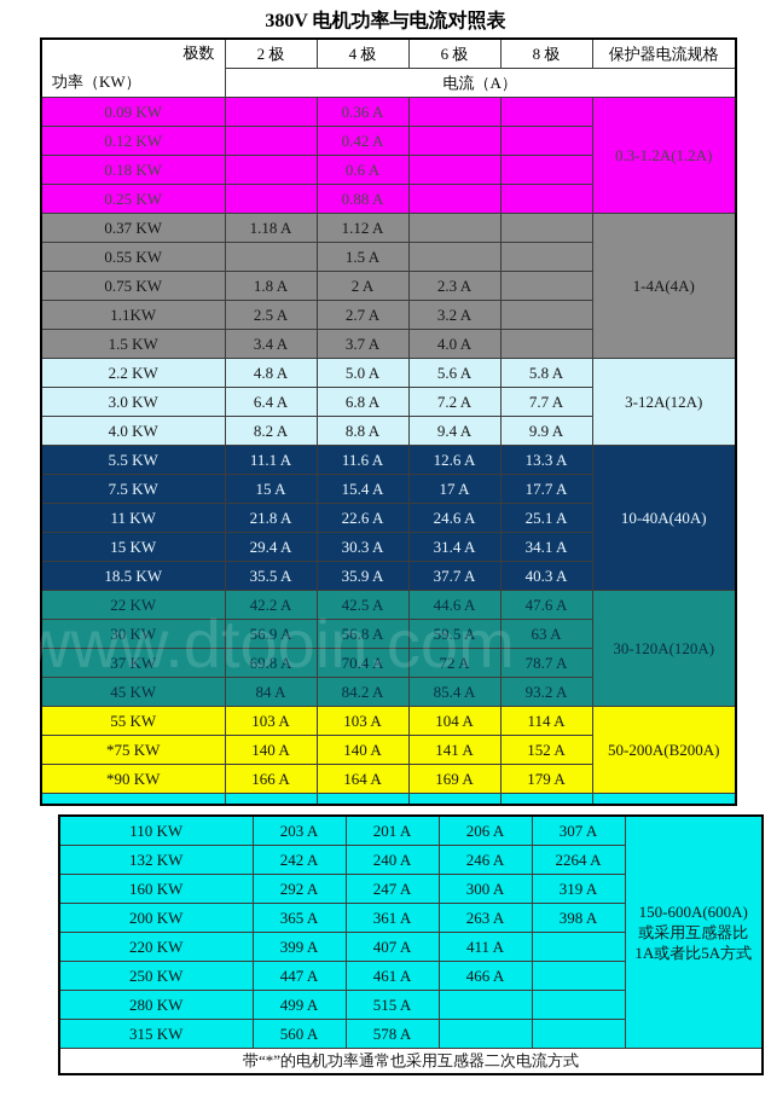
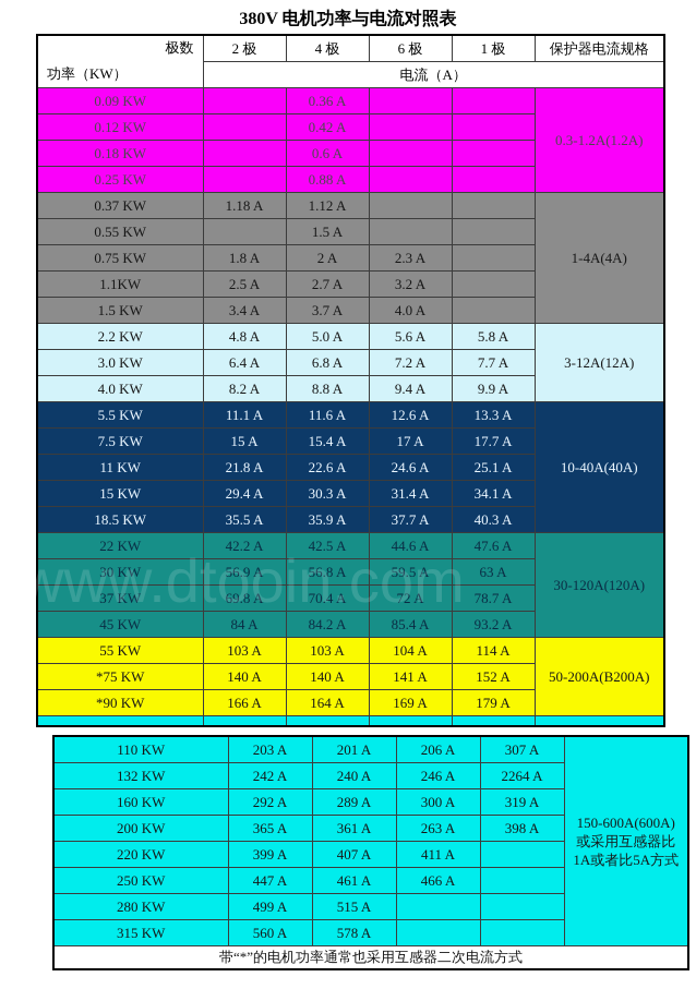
  380V 电机功率与电流对照表
- 极数 功率（KW）	2 极	4 极	6 极	8 极	保护器电流规格
+ 极数 功率（KW）	2 极	4 极	6 极	1 极	保护器电流规格
  电流（A）
  0.09 KW		0.36 A			0.3-1.2A(1.2A)
  0.12 KW		0.42 A
  0.18 KW		0.6 A
  0.25 KW		0.88 A
  0.37 KW	1.18 A	1.12 A			1-4A(4A)
  0.55 KW		1.5 A
  0.75 KW	1.8 A	2 A	2.3 A
  1.1KW	2.5 A	2.7 A	3.2 A
  1.5 KW	3.4 A	3.7 A	4.0 A
  2.2 KW	4.8 A	5.0 A	5.6 A	5.8 A	3-12A(12A)
  3.0 KW	6.4 A	6.8 A	7.2 A	7.7 A
  4.0 KW	8.2 A	8.8 A	9.4 A	9.9 A
  5.5 KW	11.1 A	11.6 A	12.6 A	13.3 A	10-40A(40A)
  7.5 KW	15 A	15.4 A	17 A	17.7 A
  11 KW	21.8 A	22.6 A	24.6 A	25.1 A
  15 KW	29.4 A	30.3 A	31.4 A	34.1 A
  18.5 KW	35.5 A	35.9 A	37.7 A	40.3 A
  22 KW	42.2 A	42.5 A	44.6 A	47.6 A	30-120A(120A)
  30 KW	56.9 A	56.8 A	59.5 A	63 A
  37 KW	69.8 A	70.4 A	72 A	78.7 A
  45 KW	84 A	84.2 A	85.4 A	93.2 A
  55 KW	103 A	103 A	104 A	114 A	50-200A(B200A)
  *75 KW	140 A	140 A	141 A	152 A
  *90 KW	166 A	164 A	169 A	179 A
  110 KW	203 A	201 A	206 A	307 A	150-600A(600A)或采用互感器比1A或者比5A方式
  132 KW	242 A	240 A	246 A	2264 A
- 160 KW	292 A	247 A	300 A	319 A
+ 160 KW	292 A	289 A	300 A	319 A
  200 KW	365 A	361 A	263 A	398 A
  220 KW	399 A	407 A	411 A
  250 KW	447 A	461 A	466 A
  280 KW	499 A	515 A
  315 KW	560 A	578 A
  带“*”的电机功率通常也采用互感器二次电流方式
  www.dtooin.com
